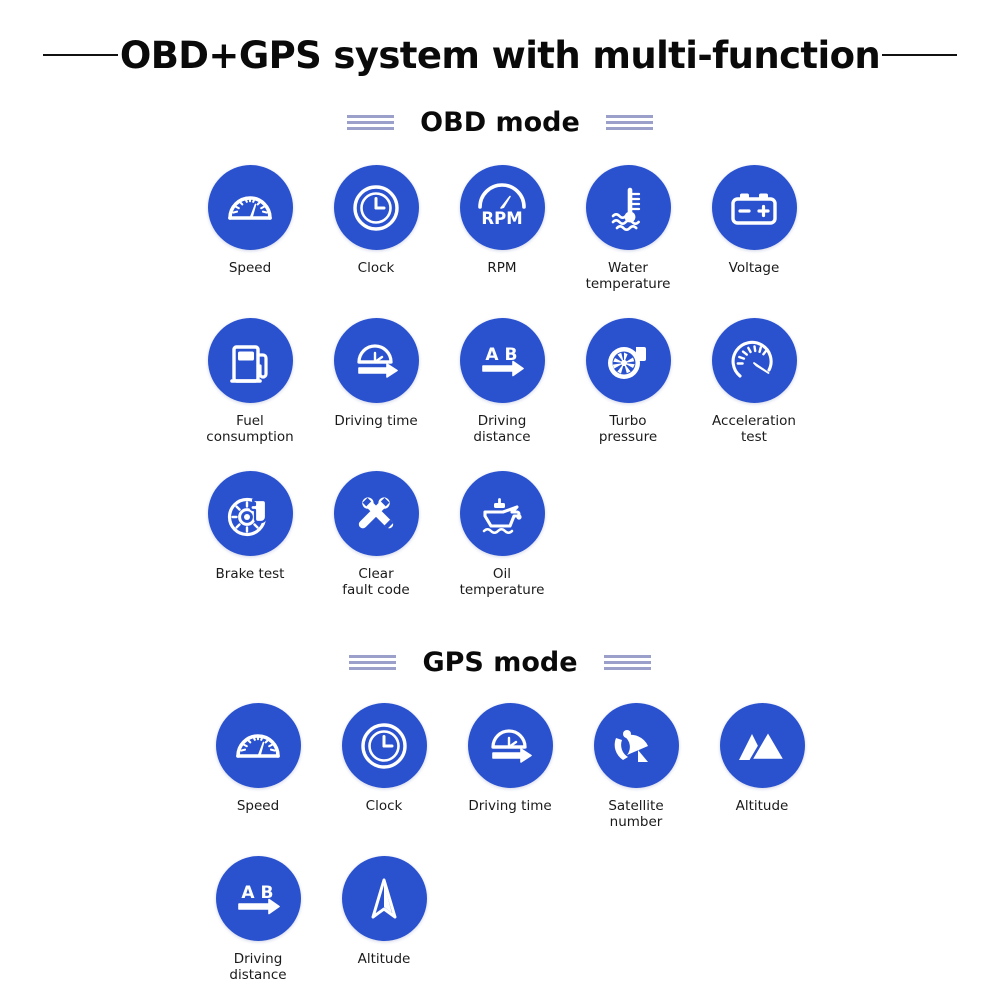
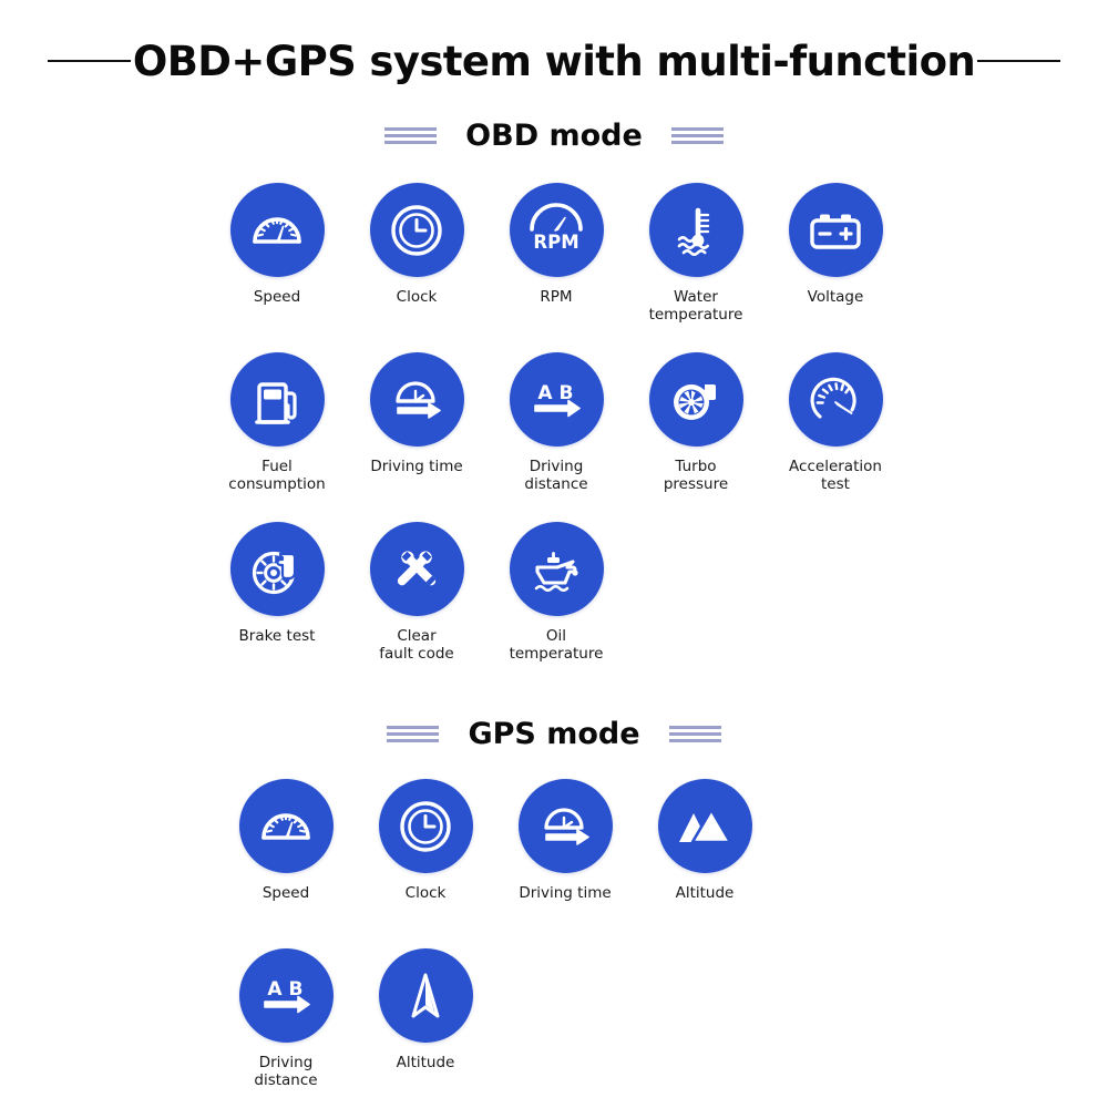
  OBD+GPS system with multi-function
  OBD mode
  Speed
  Clock
  RPM
  RPM
  Water
  temperature
  Voltage
  Fuel
  consumption
  Driving time
  A
  B
  Driving
  distance
  Turbo
  pressure
  Acceleration
  test
  Brake test
  Clear
  fault code
  Oil
  temperature
  GPS mode
  Speed
  Clock
  Driving time
- Satellite
- number
  Altitude
  A
  B
  Driving
  distance
  Altitude
